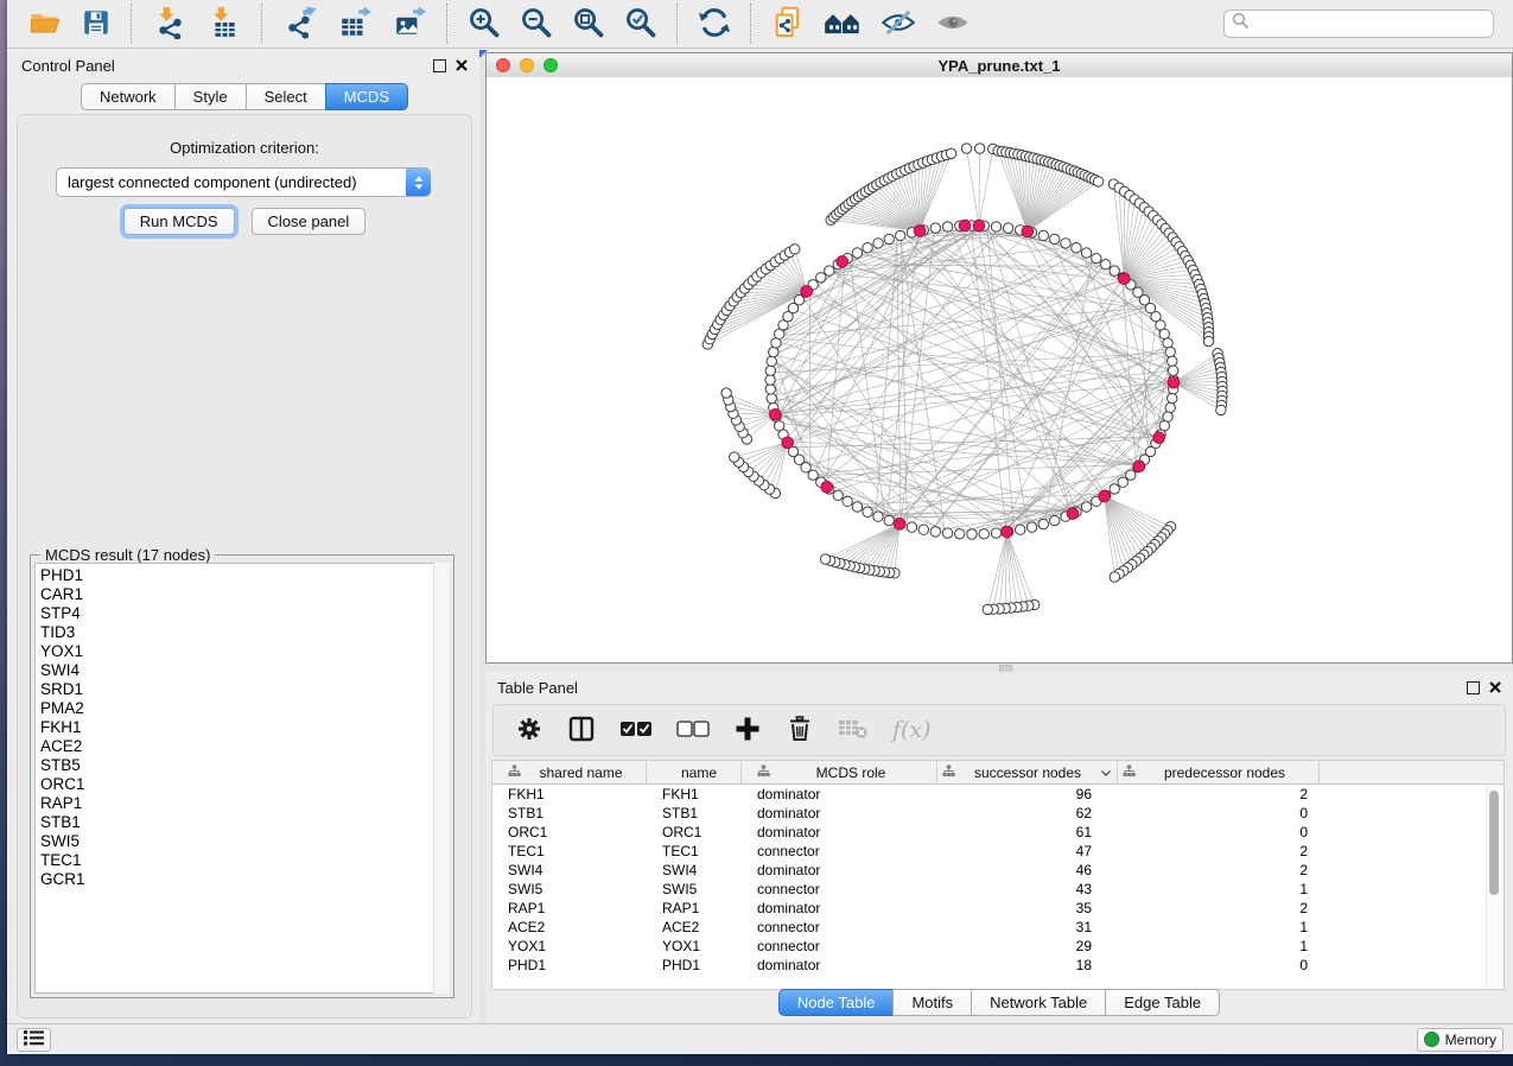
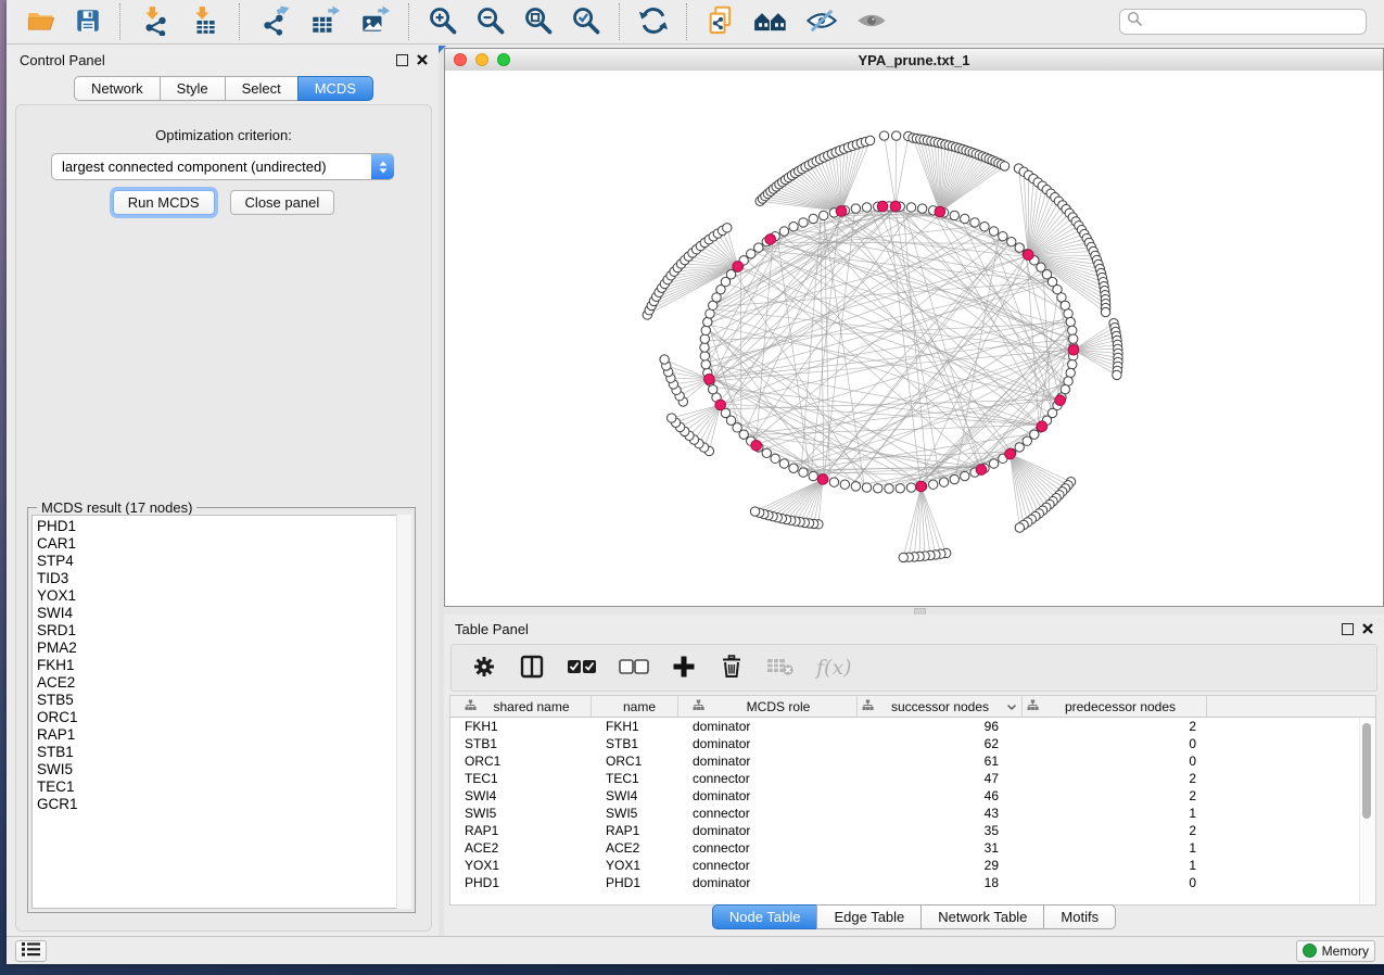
  Control Panel
  Network
  Style
  Select
  MCDS
  Optimization criterion:
  largest connected component (undirected)
  Run MCDS
  Close panel
  MCDS result (17 nodes)
  PHD1
  CAR1
  STP4
  TID3
  YOX1
  SWI4
  SRD1
  PMA2
  FKH1
  ACE2
  STB5
  ORC1
  RAP1
  STB1
  SWI5
  TEC1
  GCR1
  YPA_prune.txt_1
  Table Panel
  f(x)
  shared name
  name
  MCDS role
  successor nodes
  predecessor nodes
  FKH1
  FKH1
  dominator
  96
  2
  STB1
  STB1
  dominator
  62
  0
  ORC1
  ORC1
  dominator
  61
  0
  TEC1
  TEC1
  connector
  47
  2
  SWI4
  SWI4
  dominator
  46
  2
  SWI5
  SWI5
  connector
  43
  1
  RAP1
  RAP1
  dominator
  35
  2
  ACE2
  ACE2
  connector
  31
  1
  YOX1
  YOX1
  connector
  29
  1
  PHD1
  PHD1
  dominator
  18
  0
  Node Table
- Motifs
+ Edge Table
  Network Table
- Edge Table
+ Motifs
  Memory
